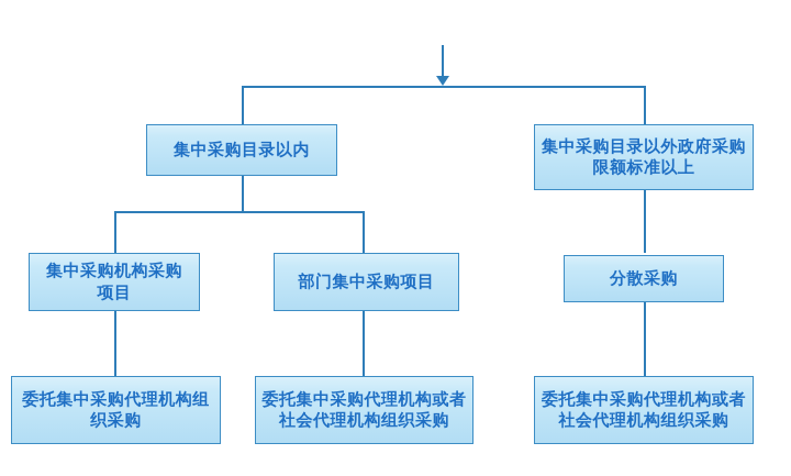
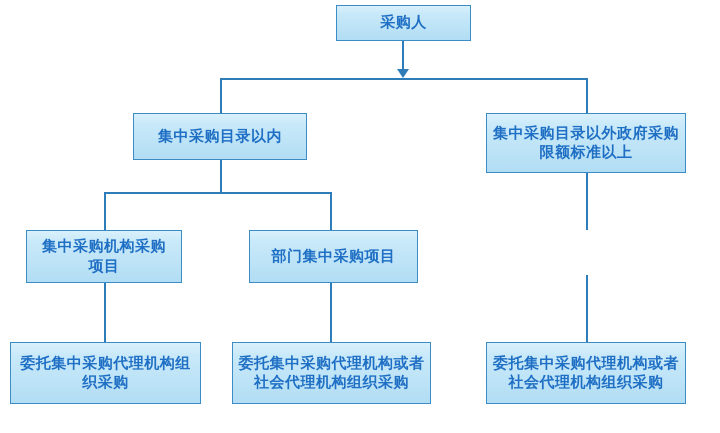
+ 采购人
  集中采购目录以内
  集中采购目录以外政府采购
  限额标准以上
  集中采购机构采购
  项目
  部门集中采购项目
- 分散采购
  委托集中采购代理机构组
  织采购
  委托集中采购代理机构或者
  社会代理机构组织采购
  委托集中采购代理机构或者
  社会代理机构组织采购
